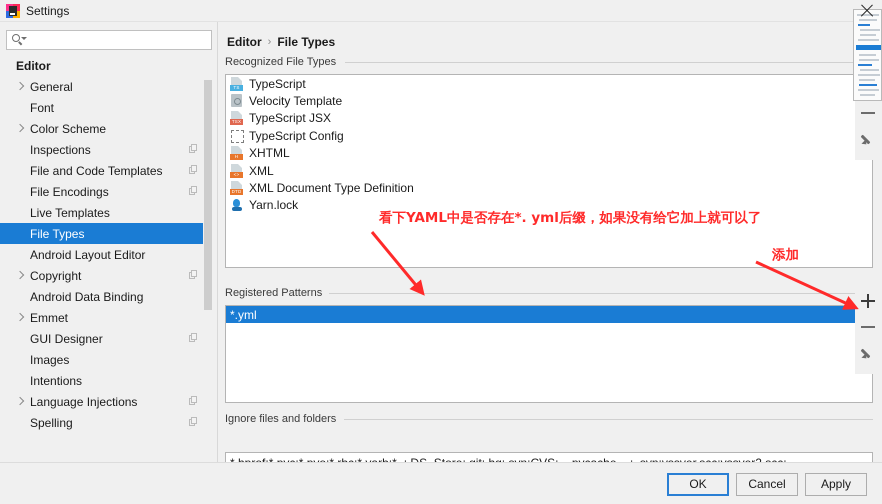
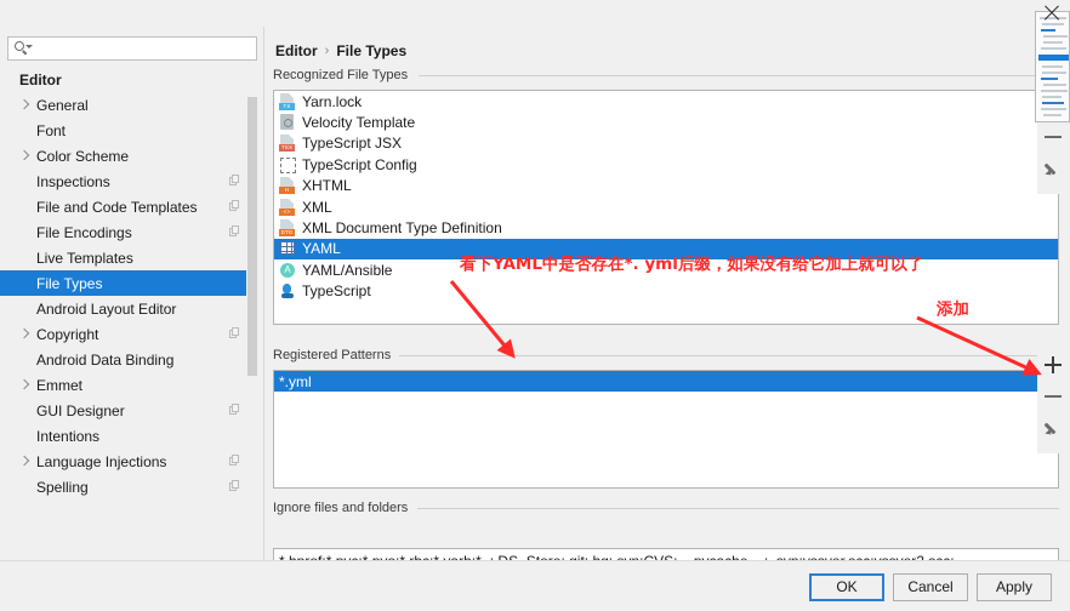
- Settings
  Editor
  General
  Font
  Color Scheme
  Inspections
  File and Code Templates
  File Encodings
  Live Templates
  File Types
  Android Layout Editor
  Copyright
  Android Data Binding
  Emmet
  GUI Designer
- Images
  Intentions
  Language Injections
  Spelling
  Editor
  ›
  File Types
  Recognized File Types
- TypeScript
+ Yarn.lock
  Velocity Template
  TypeScript JSX
  TypeScript Config
  XHTML
  XML
  XML Document Type Definition
+ YAML
+ A
+ YAML/Ansible
- Yarn.lock
+ TypeScript
  Registered Patterns
  *.yml
  Ignore files and folders
  OK
  Cancel
  Apply
  看下YAML中是否存在*. yml后缀，如果没有给它加上就可以了
  添加
